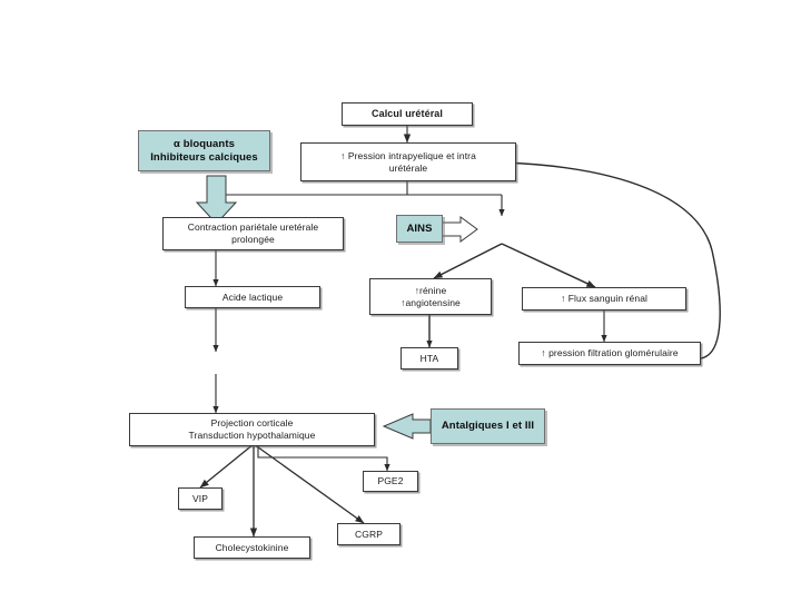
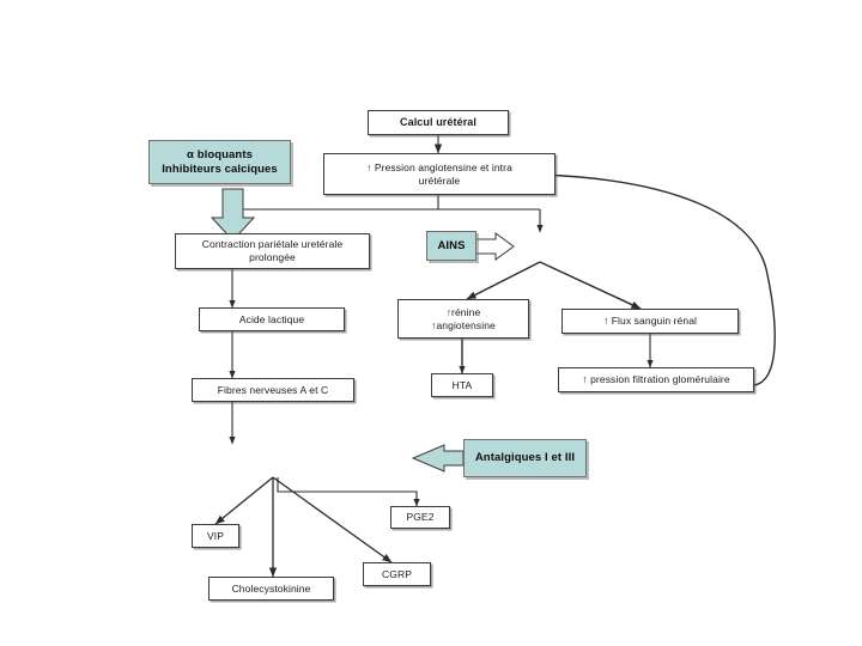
  Calcul urétéral
- ↑ Pression intrapyelique et intra
+ ↑ Pression angiotensine et intra
  urétérale
  α bloquants
  Inhibiteurs calciques
  Contraction pariétale uretérale
  prolongée
  AINS
  Acide lactique
  ↑rénine
  ↑angiotensine
  ↑ Flux sanguin rénal
+ Fibres nerveuses A et C
  HTA
  ↑ pression filtration glomérulaire
- Projection corticale
- Transduction hypothalamique
  Antalgiques I et III
  VIP
  PGE2
  Cholecystokinine
  CGRP
